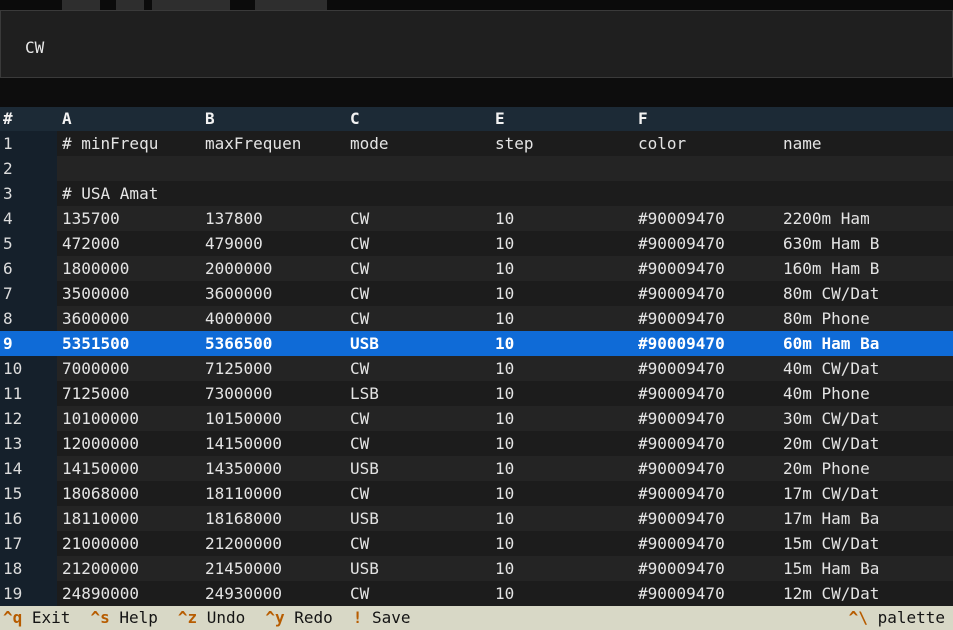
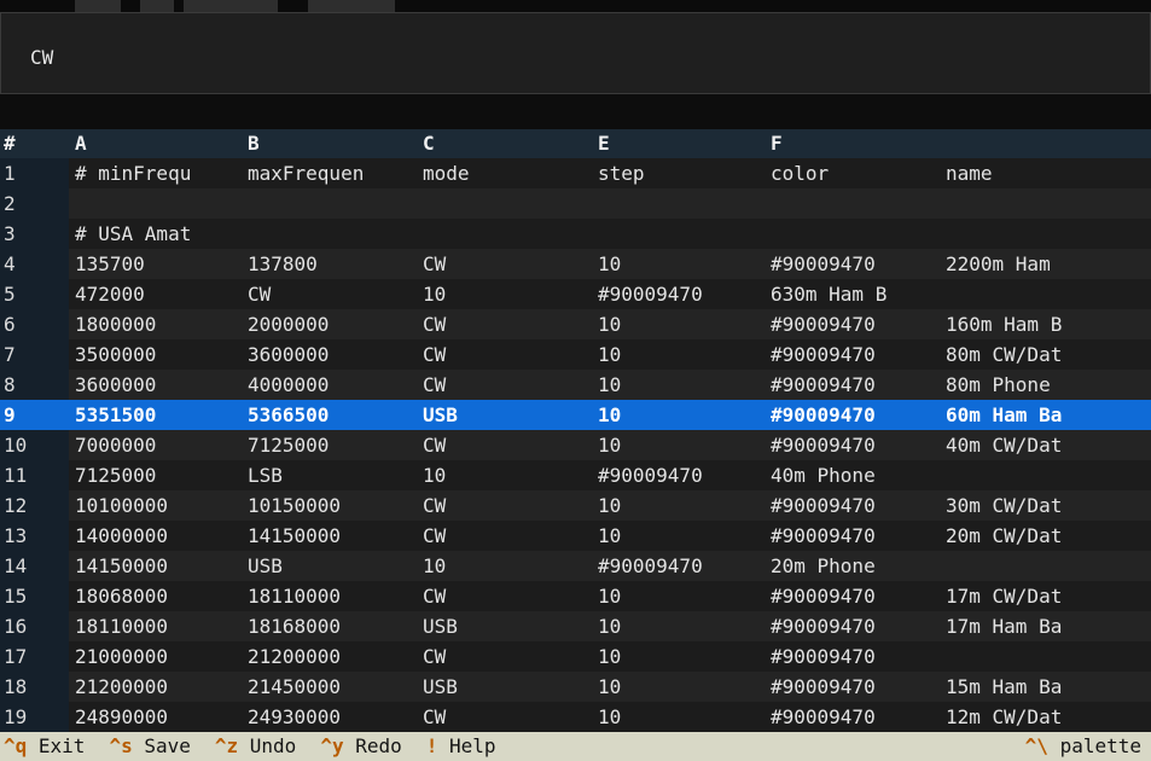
  CW
  #
  A
  B
  C
  E
  F
  1
  # minFrequ
  maxFrequen
  mode
  step
  color
  name
  2
  3
  # USA Amat
  4
  135700
  137800
  CW
  10
  #90009470
  2200m Ham
  5
  472000
- 479000
  CW
  10
  #90009470
  630m Ham B
  6
  1800000
  2000000
  CW
  10
  #90009470
  160m Ham B
  7
  3500000
  3600000
  CW
  10
  #90009470
  80m CW/Dat
  8
  3600000
  4000000
  CW
  10
  #90009470
  80m Phone
  9
  5351500
  5366500
  USB
  10
  #90009470
  60m Ham Ba
  10
  7000000
  7125000
  CW
  10
  #90009470
  40m CW/Dat
  11
  7125000
- 7300000
  LSB
  10
  #90009470
  40m Phone
  12
  10100000
  10150000
  CW
  10
  #90009470
  30m CW/Dat
  13
- 12000000
+ 14000000
  14150000
  CW
  10
  #90009470
  20m CW/Dat
  14
  14150000
- 14350000
  USB
  10
  #90009470
  20m Phone
  15
  18068000
  18110000
  CW
  10
  #90009470
  17m CW/Dat
  16
  18110000
  18168000
  USB
  10
  #90009470
  17m Ham Ba
  17
  21000000
  21200000
  CW
  10
  #90009470
- 15m CW/Dat
  18
  21200000
  21450000
  USB
  10
  #90009470
  15m Ham Ba
  19
  24890000
  24930000
  CW
  10
  #90009470
  12m CW/Dat
  ^q Exit
- ^s Help
+ ^s Save
  ^z Undo
  ^y Redo
- ! Save
+ ! Help
  ^\ palette
